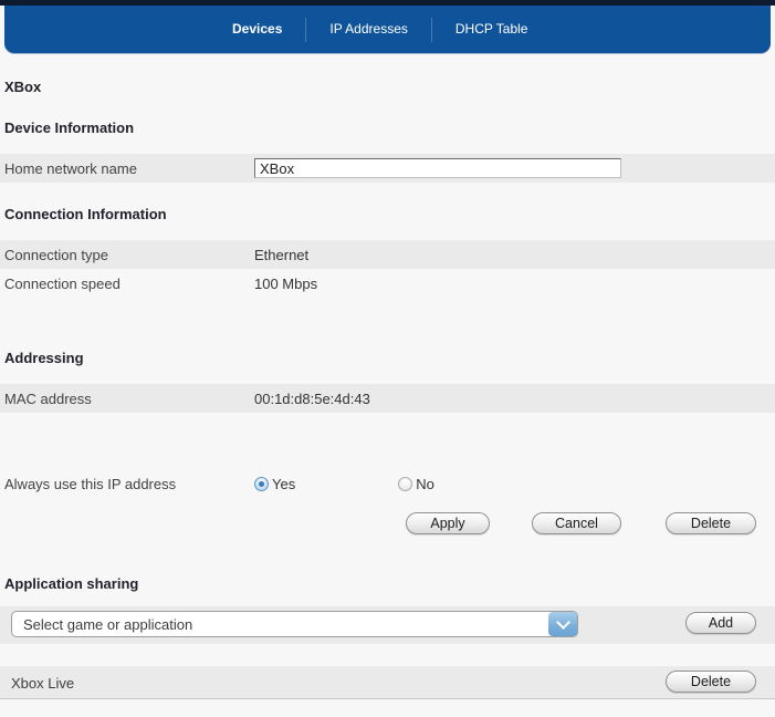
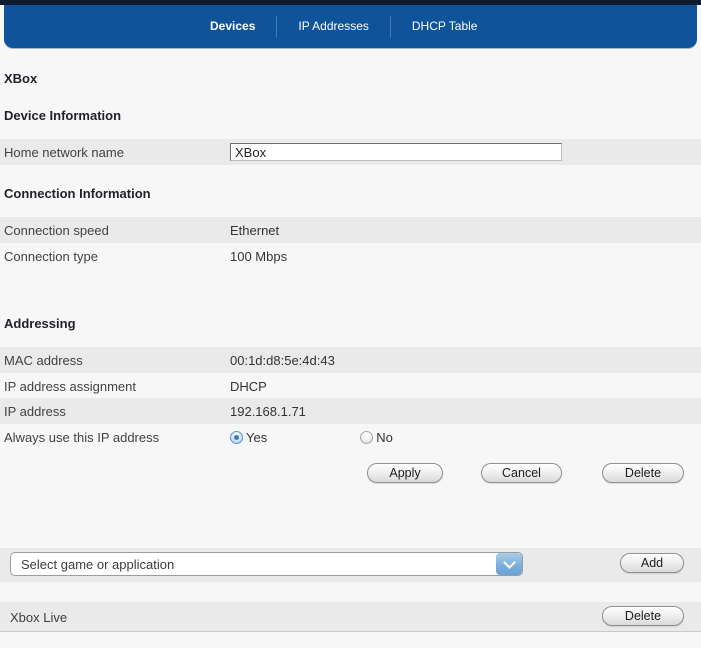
  Devices
  IP Addresses
  DHCP Table
  XBox
  Device Information
  Home network name
  XBox
  Connection Information
- Connection type
+ Connection speed
  Ethernet
- Connection speed
+ Connection type
  100 Mbps
  Addressing
  MAC address
  00:1d:d8:5e:4d:43
+ IP address assignment
+ DHCP
+ IP address
+ 192.168.1.71
  Always use this IP address
  Yes
  No
  Apply
  Cancel
  Delete
- Application sharing
  Select game or application
  Add
  Xbox Live
  Delete
